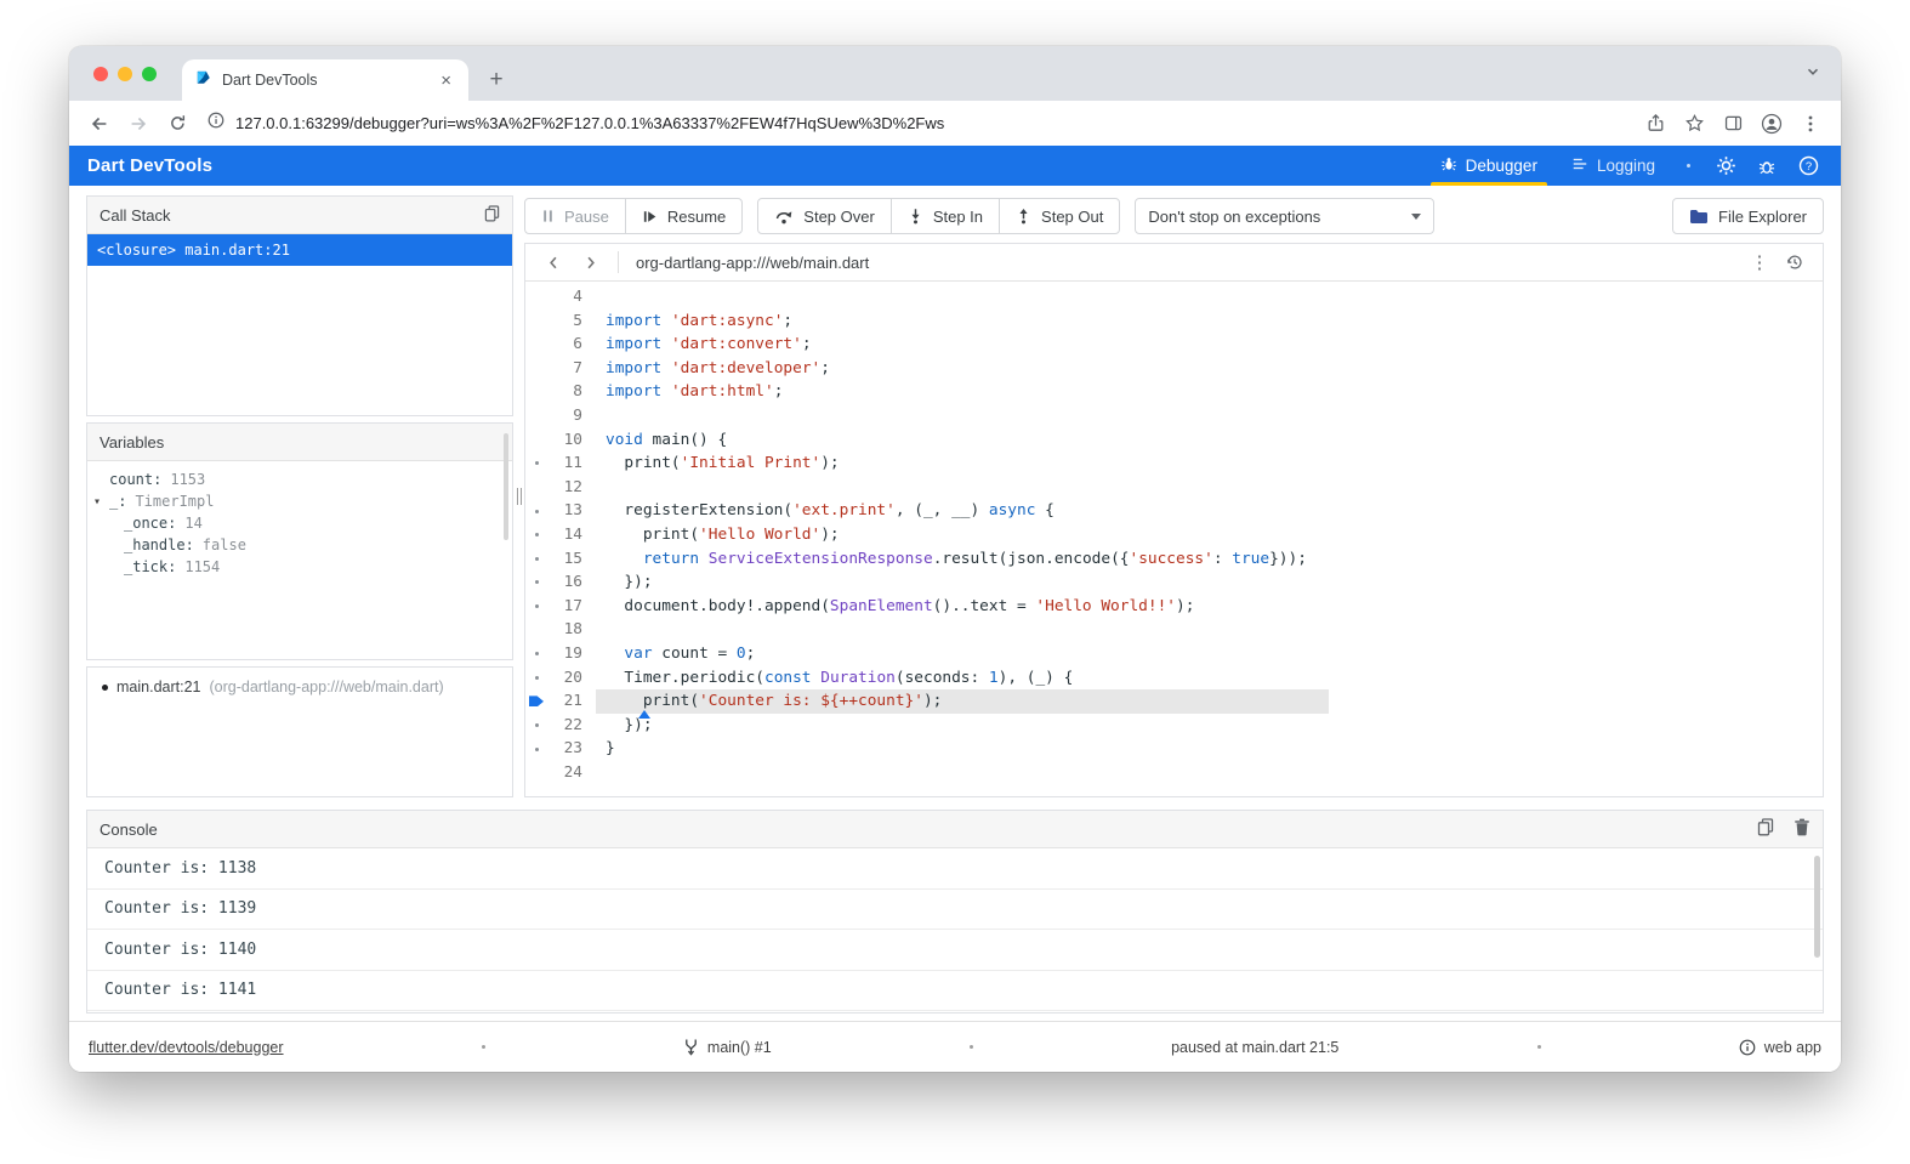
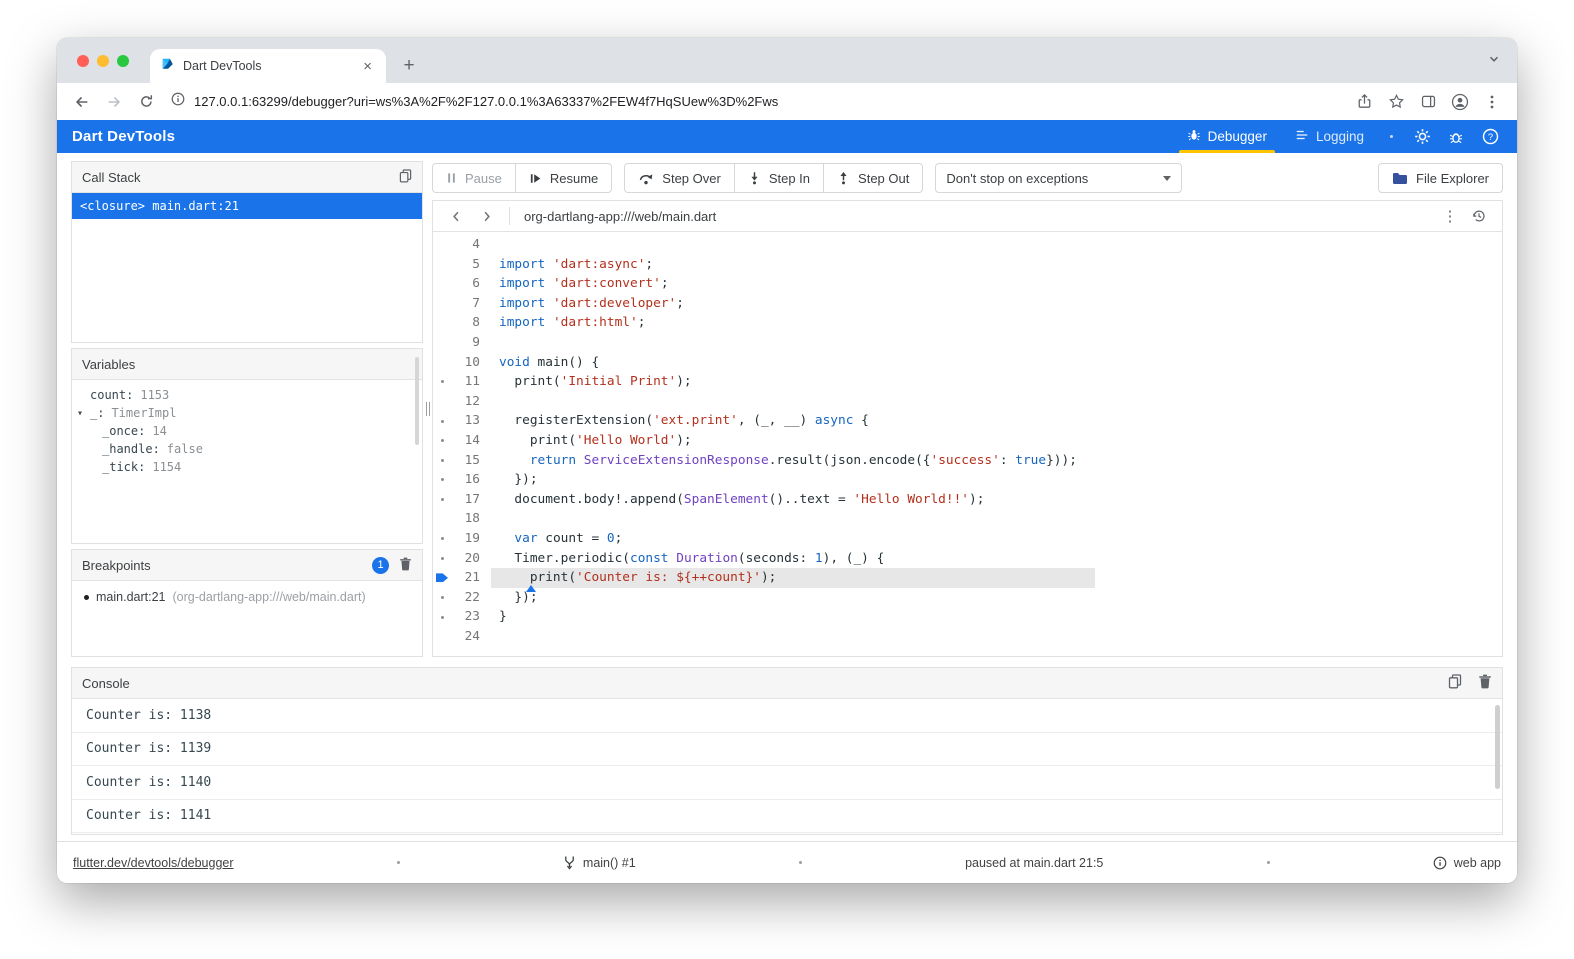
  Dart DevTools
  ×
  +
  127.0.0.1:63299/debugger?uri=ws%3A%2F%2F127.0.0.1%3A63337%2FEW4f7HqSUew%3D%2Fws
  Dart DevTools
  Debugger
  Logging
  ?
  Call Stack
  <closure> main.dart:21
  Variables
  count:
  1153
  ▾
  _:
  TimerImpl
  _once:
  14
  _handle:
  false
  _tick:
  1154
+ Breakpoints
+ 1
  main.dart:21
  (org-dartlang-app:///web/main.dart)
  Pause
  Resume
  Step Over
  Step In
  Step Out
  Don't stop on exceptions
  File Explorer
  org-dartlang-app:///web/main.dart
  ⋮
  4
  5
  import 'dart:async';
  6
  import 'dart:convert';
  7
  import 'dart:developer';
  8
  import 'dart:html';
  9
  10
  void main() {
  11
  print('Initial Print');
  12
  13
  registerExtension('ext.print', (_, __) async {
  14
  print('Hello World');
  15
  return ServiceExtensionResponse.result(json.encode({'success': true}));
  16
  });
  17
  document.body!.append(SpanElement()..text = 'Hello World!!');
  18
  19
  var count = 0;
  20
  Timer.periodic(const Duration(seconds: 1), (_) {
  21
  print('Counter is: ${++count}');
  22
  });
  23
  }
  24
  Console
  Counter is: 1138
  Counter is: 1139
  Counter is: 1140
  Counter is: 1141
  flutter.dev/devtools/debugger
  main() #1
  paused at main.dart 21:5
  web app
